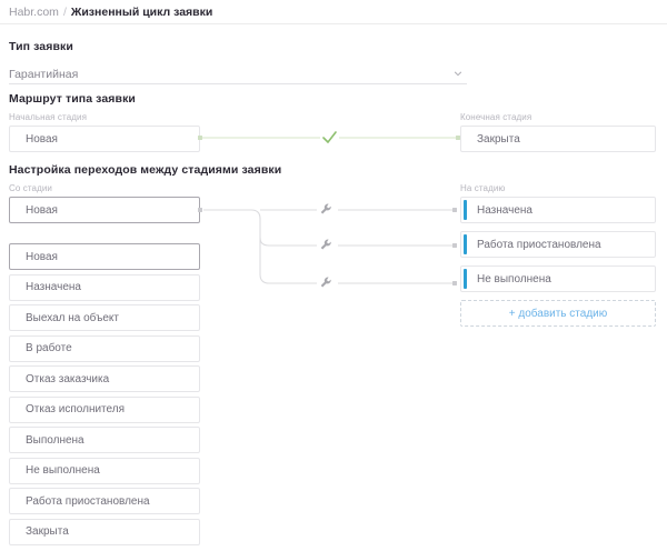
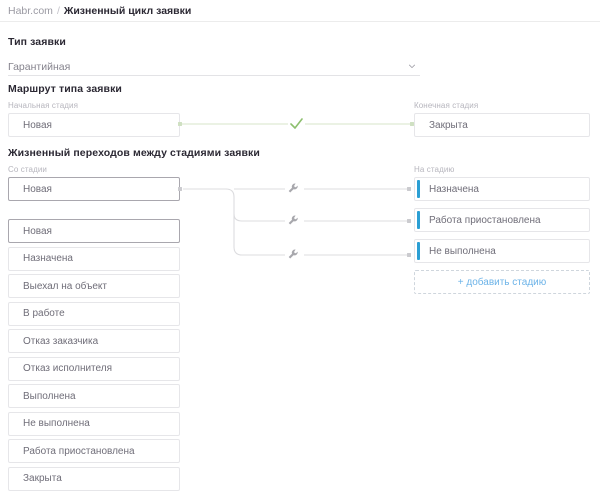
  Habr.com
  /
  Жизненный цикл заявки
  Тип заявки
  Гарантийная
  Маршрут типа заявки
  Начальная стадия
  Новая
  Конечная стадия
  Закрыта
- Настройка переходов между стадиями заявки
+ Жизненный переходов между стадиями заявки
  Со стадии
  Новая
  На стадию
  Назначена
  Работа приостановлена
  Не выполнена
  + добавить стадию
  Новая
  Назначена
  Выехал на объект
  В работе
  Отказ заказчика
  Отказ исполнителя
  Выполнена
  Не выполнена
  Работа приостановлена
  Закрыта
